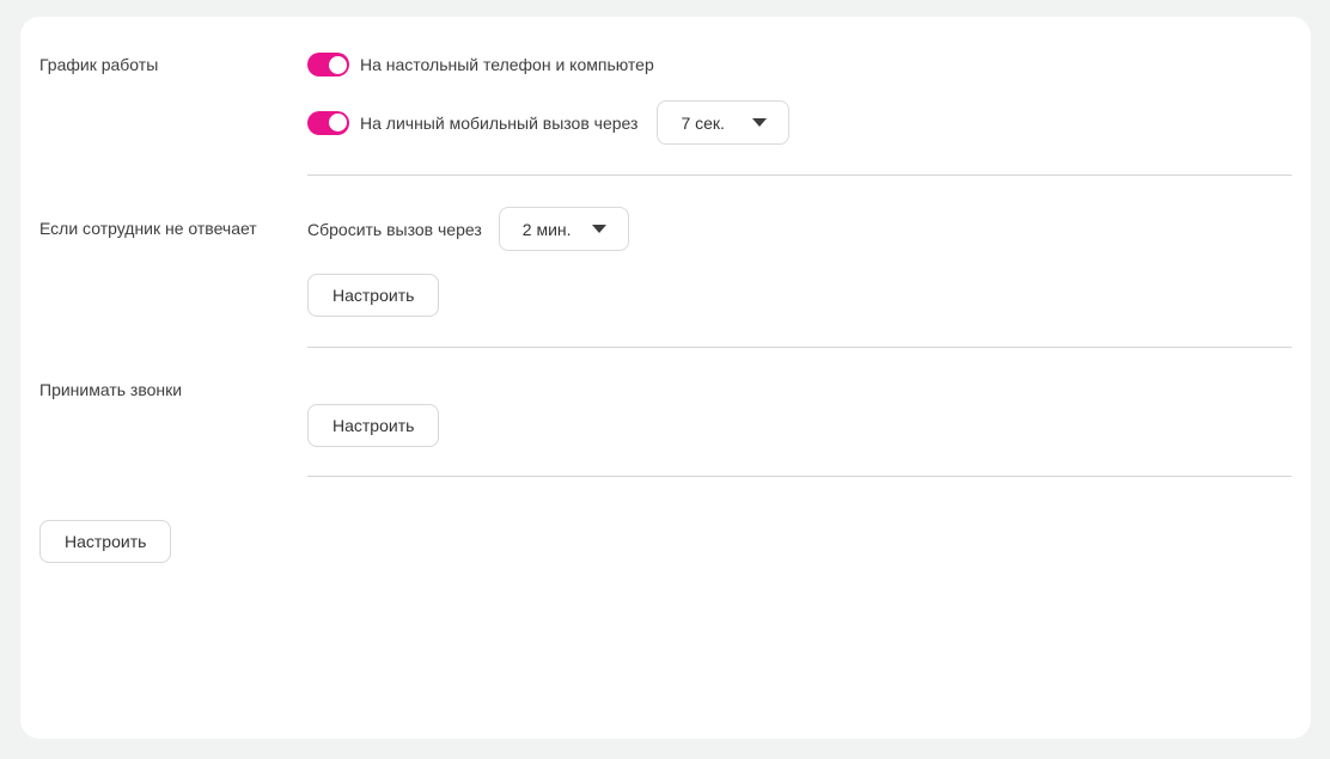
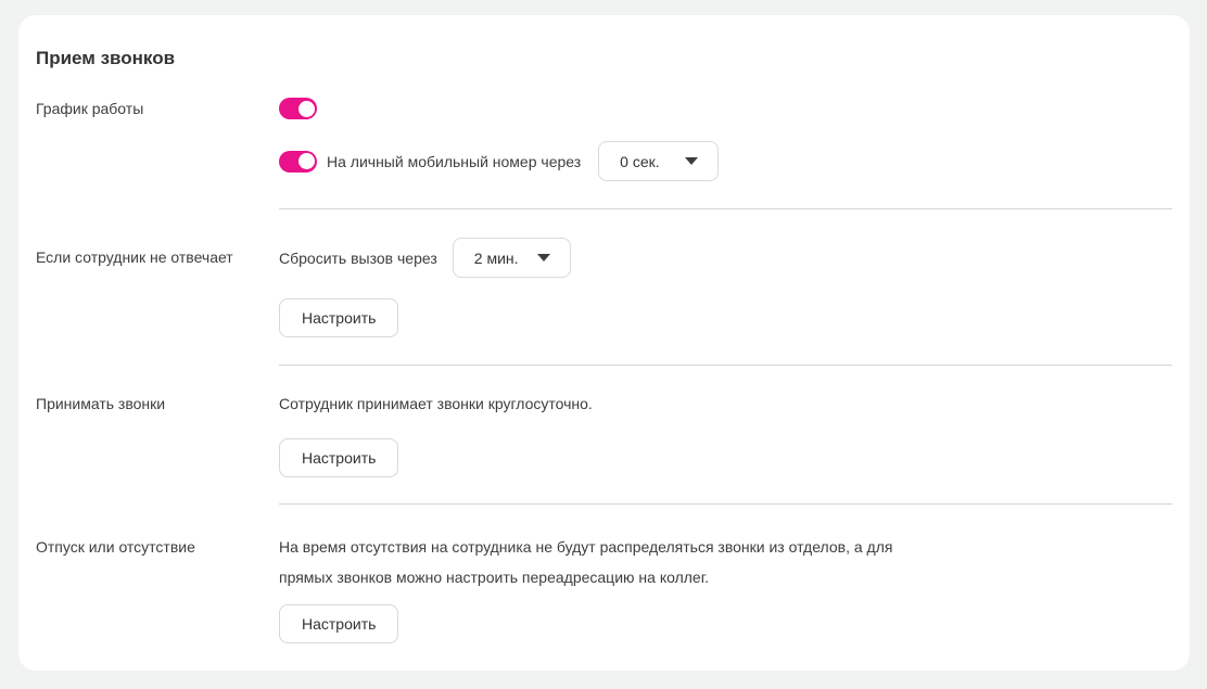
+ Прием звонков
  График работы
- На настольный телефон и компьютер
- На личный мобильный вызов через
+ На личный мобильный номер через
- 7 сек.
+ 0 сек.
  Если сотрудник не отвечает
  Сбросить вызов через
  2 мин.
  Настроить
  Принимать звонки
+ Сотрудник принимает звонки круглосуточно.
  Настроить
+ Отпуск или отсутствие
+ На время отсутствия на сотрудника не будут распределяться звонки из отделов, а для
+ прямых звонков можно настроить переадресацию на коллег.
  Настроить
